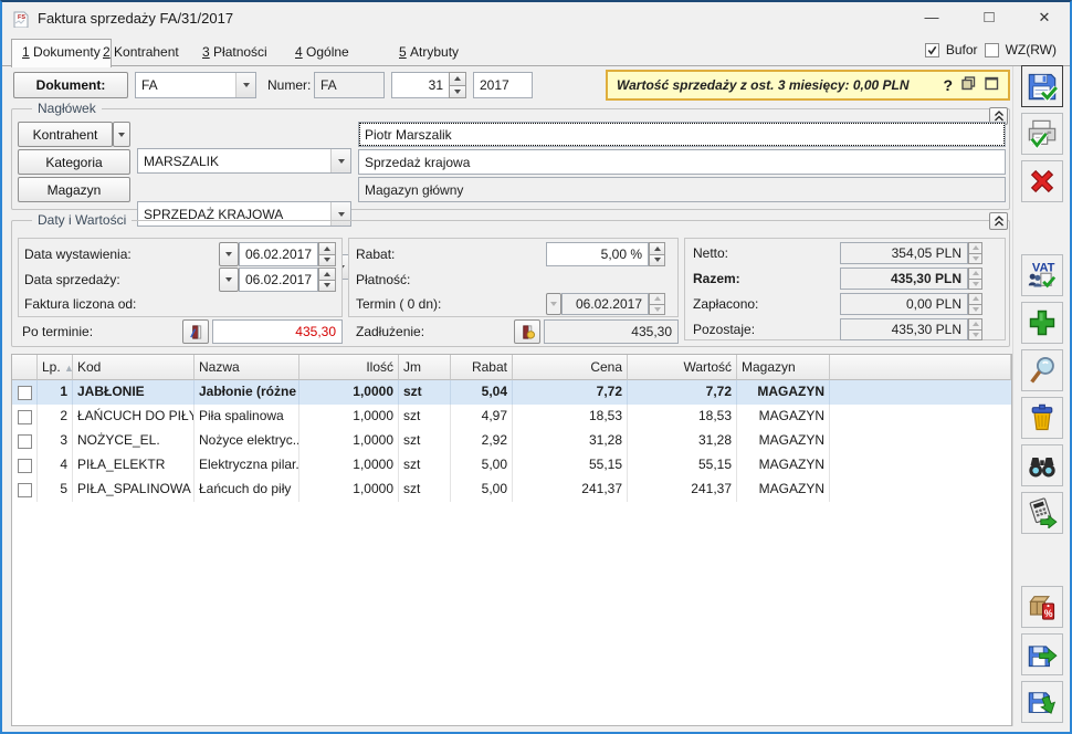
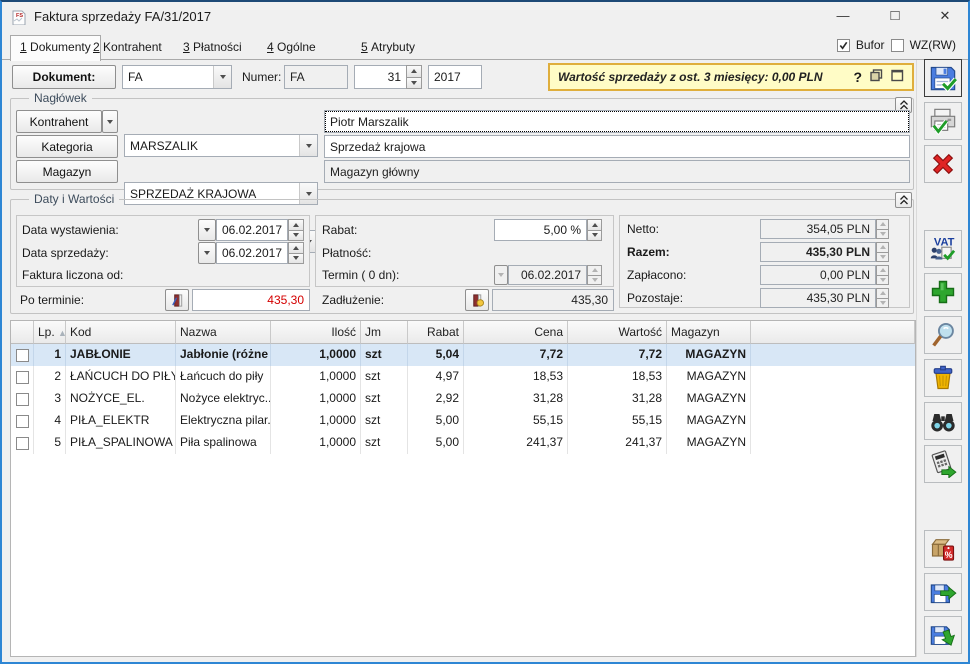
  Faktura sprzedaży FA/31/2017
  —
  □
  ✕
  1 Dokumenty
  2 Kontrahent
  3 Płatności
  4 Ogólne
  5 Atrybuty
  Bufor
  WZ(RW)
  Dokument:
  FA
  Numer:
  FA
  31
  2017
  Wartość sprzedaży z ost. 3 miesięcy: 0,00 PLN
  ?
  Nagłówek
  Kontrahent
  MARSZALIK
  Piotr Marszalik
  Kategoria
  SPRZEDAŻ KRAJOWA
  Sprzedaż krajowa
  Magazyn
  Magazyn główny
  Daty i Wartości
  Data wystawienia:
  06.02.2017
  Data sprzedaży:
  06.02.2017
  Faktura liczona od:
  Rabat:
  5,00 %
  Płatność:
  Termin ( 0 dn):
  06.02.2017
  Netto:
  354,05 PLN
  Razem:
  435,30 PLN
  Zapłacono:
  0,00 PLN
  Pozostaje:
  435,30 PLN
  Po terminie:
  435,30
  Zadłużenie:
  435,30
  Lp. ▲
  Kod
  Nazwa
  Ilość
  Jm
  Rabat
  Cena
  Wartość
  Magazyn
  1
  JABŁONIE
  Jabłonie (różne
  1,0000
  szt
  5,04
  7,72
  7,72
  MAGAZYN
  2
  ŁAŃCUCH DO PIŁY
- Piła spalinowa
+ Łańcuch do piły
  1,0000
  szt
  4,97
  18,53
  18,53
  MAGAZYN
  3
  NOŻYCE_EL.
  Nożyce elektryc..
  1,0000
  szt
  2,92
  31,28
  31,28
  MAGAZYN
  4
  PIŁA_ELEKTR
  Elektryczna pilar.
  1,0000
  szt
  5,00
  55,15
  55,15
  MAGAZYN
  5
  PIŁA_SPALINOWA
- Łańcuch do piły
+ Piła spalinowa
  1,0000
  szt
  5,00
  241,37
  241,37
  MAGAZYN
  VAT
  %
